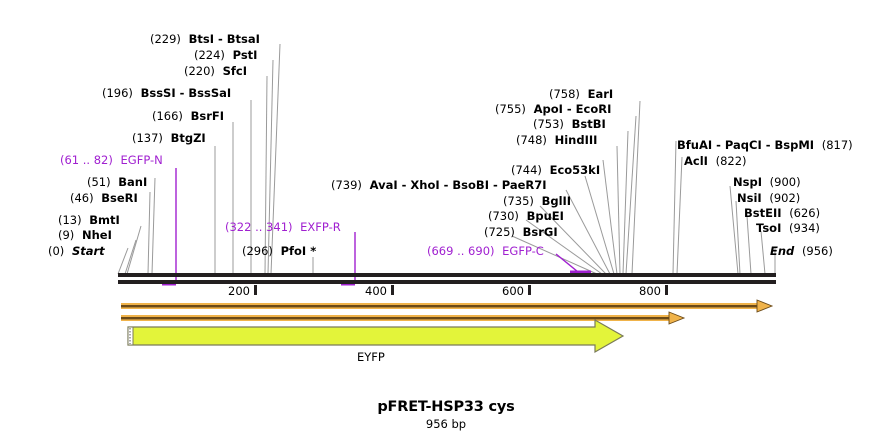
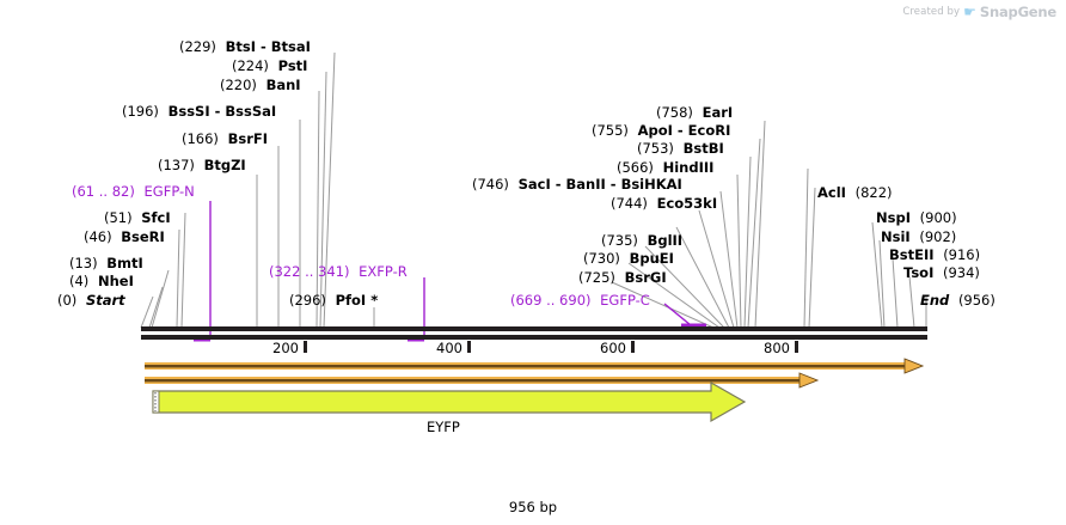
+ Created by
+ ☛
+ SnapGene
  (229) BtsI - BtsaI
  (224) PstI
- (220) SfcI
+ (220) BanI
  (196) BssSI - BssSaI
  (166) BsrFI
  (137) BtgZI
  (61 .. 82) EGFP-N
- (51) BanI
+ (51) SfcI
  (46) BseRI
  (13) BmtI
- (9) NheI
+ (4) NheI
  (0) Start
  (322 .. 341) EXFP-R
  (296) PfoI *
  (669 .. 690) EGFP-C
  (758) EarI
  (755) ApoI - EcoRI
  (753) BstBI
- (748) HindIII
+ (566) HindIII
+ (746) SacI - BanII - BsiHKAI
  (744) Eco53kI
- (739) AvaI - XhoI - BsoBI - PaeR7I
  (735) BglII
  (730) BpuEI
  (725) BsrGI
- BfuAI - PaqCI - BspMI (817)
  AclI (822)
  NspI (900)
  NsiI (902)
- BstEII (626)
+ BstEII (916)
  TsoI (934)
  End (956)
  200
  400
  600
  800
  EYFP
- pFRET-HSP33 cys
  956 bp
